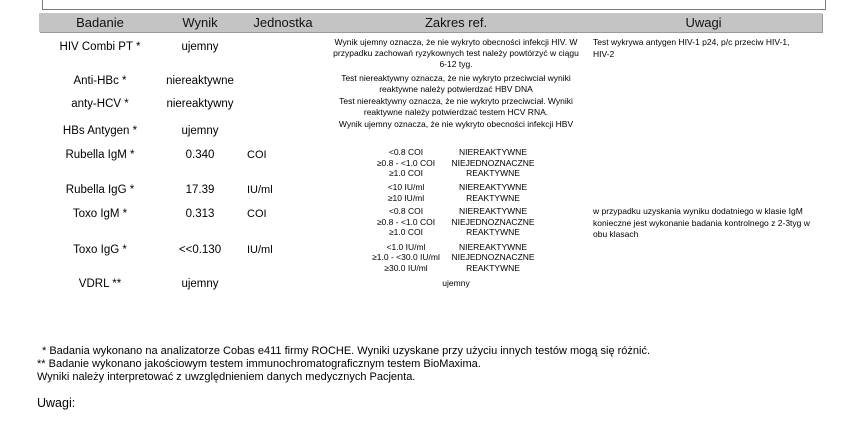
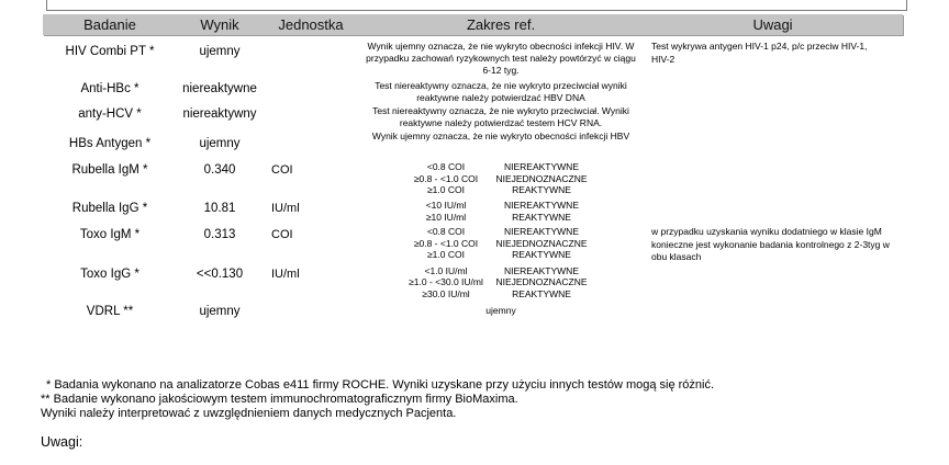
  Badanie
  Wynik
  Jednostka
  Zakres ref.
  Uwagi
  HIV Combi PT *
  ujemny
  Wynik ujemny oznacza, że nie wykryto obecności infekcji HIV. W
  przypadku zachowań ryzykownych test należy powtórzyć w ciągu
  6-12 tyg.
  Test wykrywa antygen HIV-1 p24, p/c przeciw HIV-1,
  HIV-2
  Anti-HBc *
  niereaktywne
  Test niereaktywny oznacza, że nie wykryto przeciwciał wyniki
  reaktywne należy potwierdzać HBV DNA
  anty-HCV *
  niereaktywny
  Test niereaktywny oznacza, że nie wykryto przeciwciał. Wyniki
  reaktywne należy potwierdzać testem HCV RNA.
  HBs Antygen *
  ujemny
  Wynik ujemny oznacza, że nie wykryto obecności infekcji HBV
  Rubella IgM *
  0.340
  COI
  <0.8 COI
  NIEREAKTYWNE
  ≥0.8 - <1.0 COI
  NIEJEDNOZNACZNE
  ≥1.0 COI
  REAKTYWNE
  Rubella IgG *
- 17.39
+ 10.81
  IU/ml
  <10 IU/ml
  NIEREAKTYWNE
  ≥10 IU/ml
  REAKTYWNE
  Toxo IgM *
  0.313
  COI
  <0.8 COI
  NIEREAKTYWNE
  ≥0.8 - <1.0 COI
  NIEJEDNOZNACZNE
  ≥1.0 COI
  REAKTYWNE
  w przypadku uzyskania wyniku dodatniego w klasie IgM
  konieczne jest wykonanie badania kontrolnego z 2-3tyg w
  obu klasach
  Toxo IgG *
  <<0.130
  IU/ml
  <1.0 IU/ml
  NIEREAKTYWNE
  ≥1.0 - <30.0 IU/ml
  NIEJEDNOZNACZNE
  ≥30.0 IU/ml
  REAKTYWNE
  VDRL **
  ujemny
  ujemny
  * Badania wykonano na analizatorze Cobas e411 firmy ROCHE. Wyniki uzyskane przy użyciu innych testów mogą się różnić.
- ** Badanie wykonano jakościowym testem immunochromatograficznym testem BioMaxima.
+ ** Badanie wykonano jakościowym testem immunochromatograficznym firmy BioMaxima.
  Wyniki należy interpretować z uwzględnieniem danych medycznych Pacjenta.
  Uwagi:
